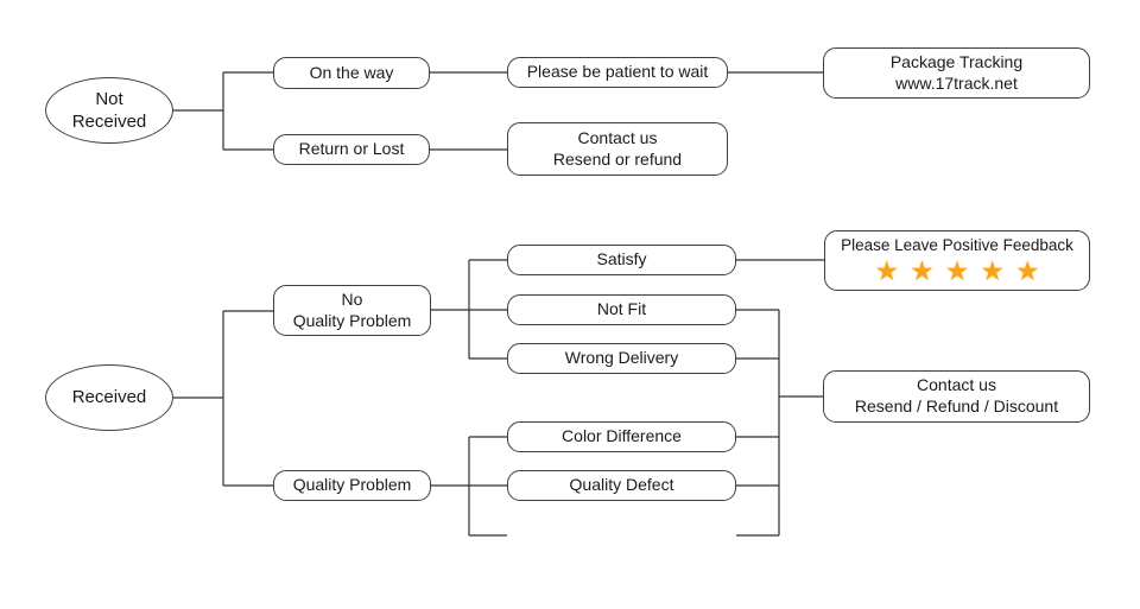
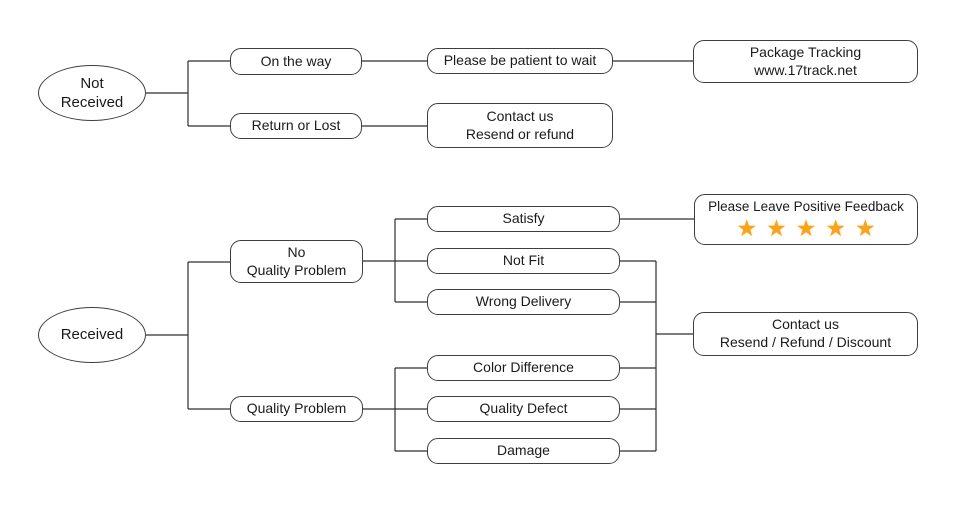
  Not
  Received
  On the way
  Please be patient to wait
  Package Tracking
  www.17track.net
  Return or Lost
  Contact us
  Resend or refund
  Received
  No
  Quality Problem
  Quality Problem
  Satisfy
  Not Fit
  Wrong Delivery
  Color Difference
  Quality Defect
+ Damage
  Please Leave Positive Feedback
  ★
  ★
  ★
  ★
  ★
  Contact us
  Resend / Refund / Discount
